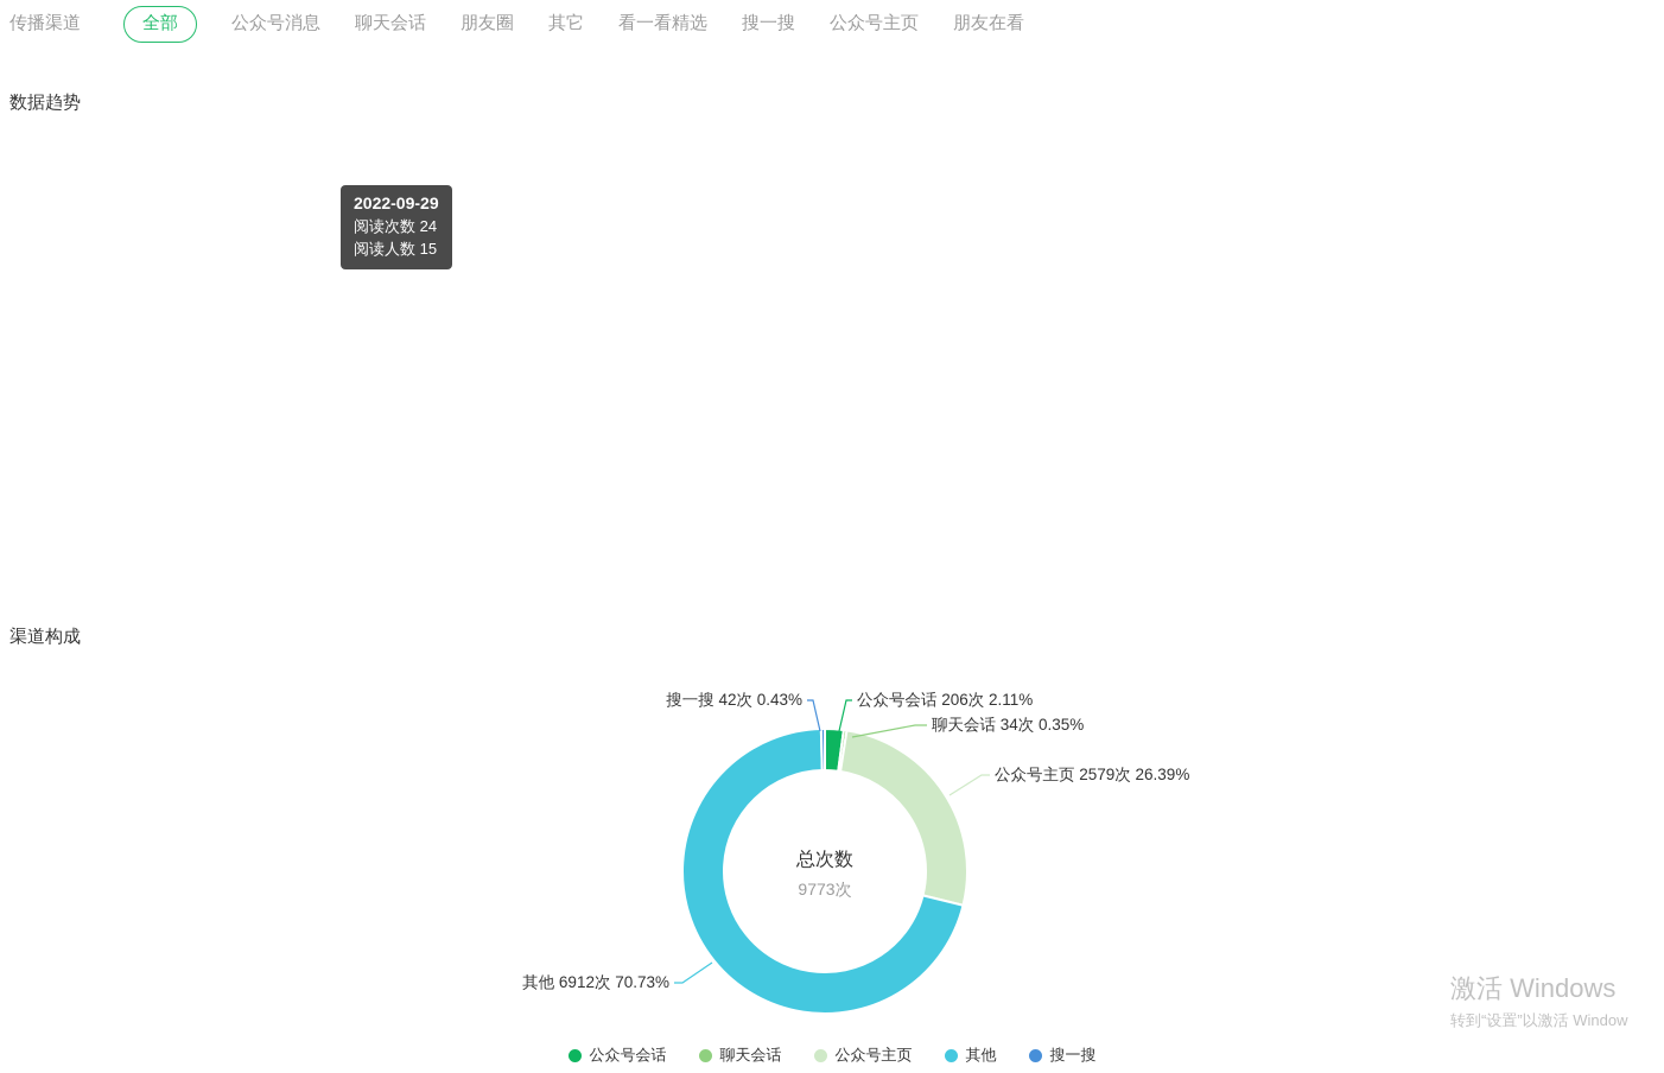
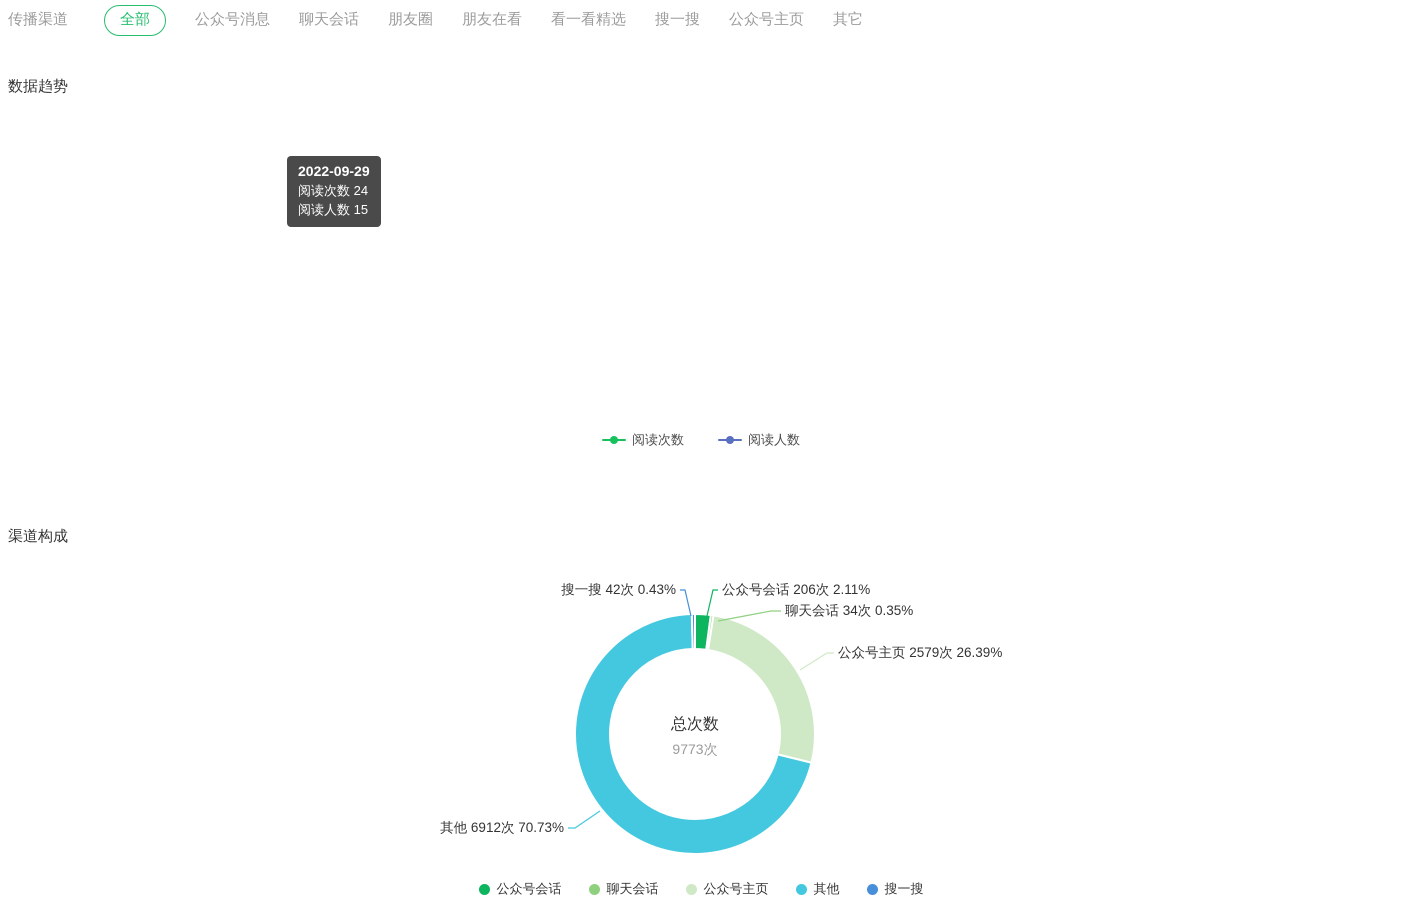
  传播渠道
  全部
  公众号消息
  聊天会话
  朋友圈
- 其它
+ 朋友在看
  看一看精选
  搜一搜
  公众号主页
- 朋友在看
+ 其它
  数据趋势
  2022-09-29
  阅读次数 24
  阅读人数 15
+ 阅读次数
+ 阅读人数
  渠道构成
  公众号会话 206次 2.11%
  聊天会话 34次 0.35%
  公众号主页 2579次 26.39%
  其他 6912次 70.73%
  搜一搜 42次 0.43%
  总次数
  9773次
  公众号会话
  聊天会话
  公众号主页
  其他
  搜一搜
- 激活 Windows
- 转到“设置”以激活 Window
